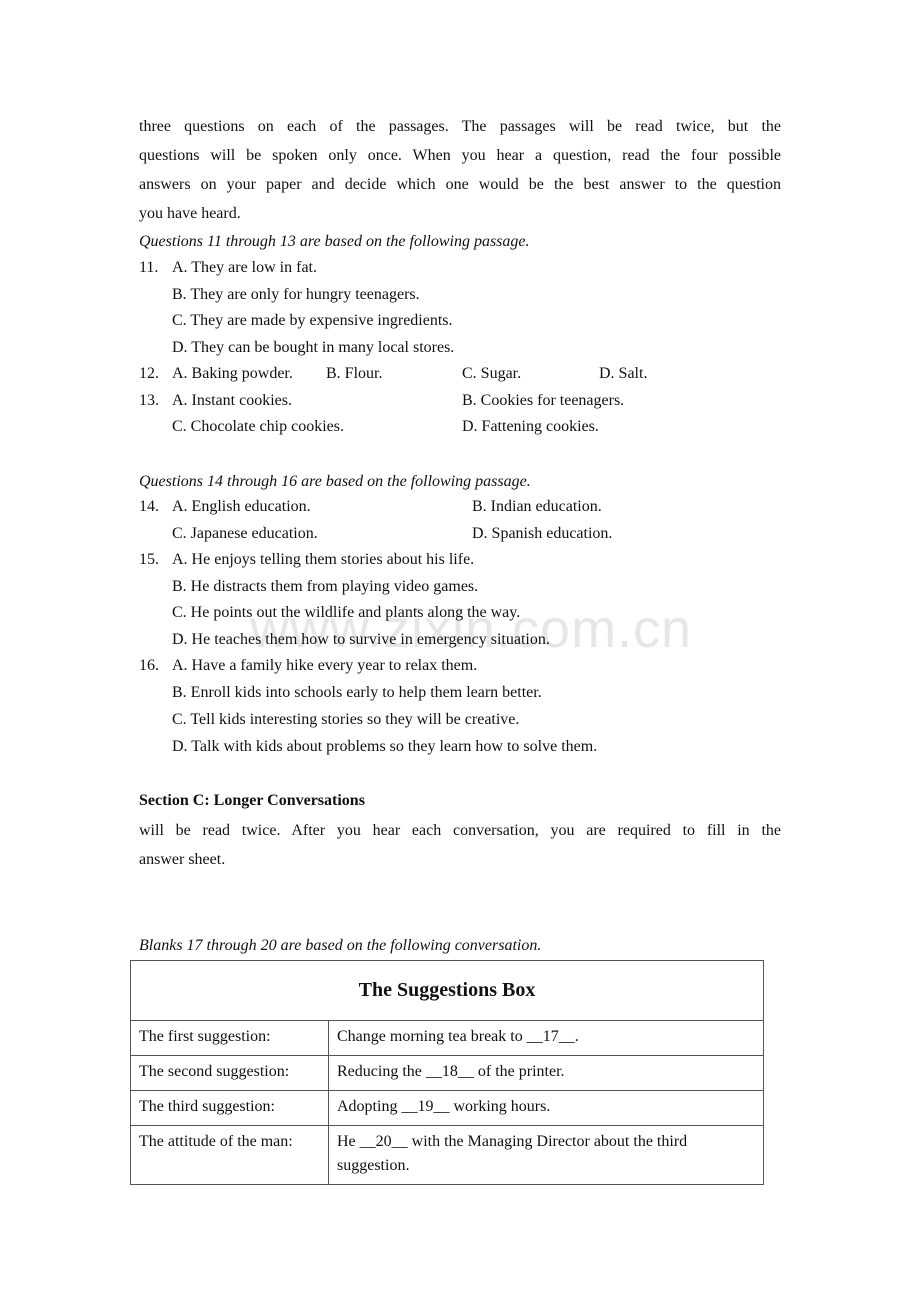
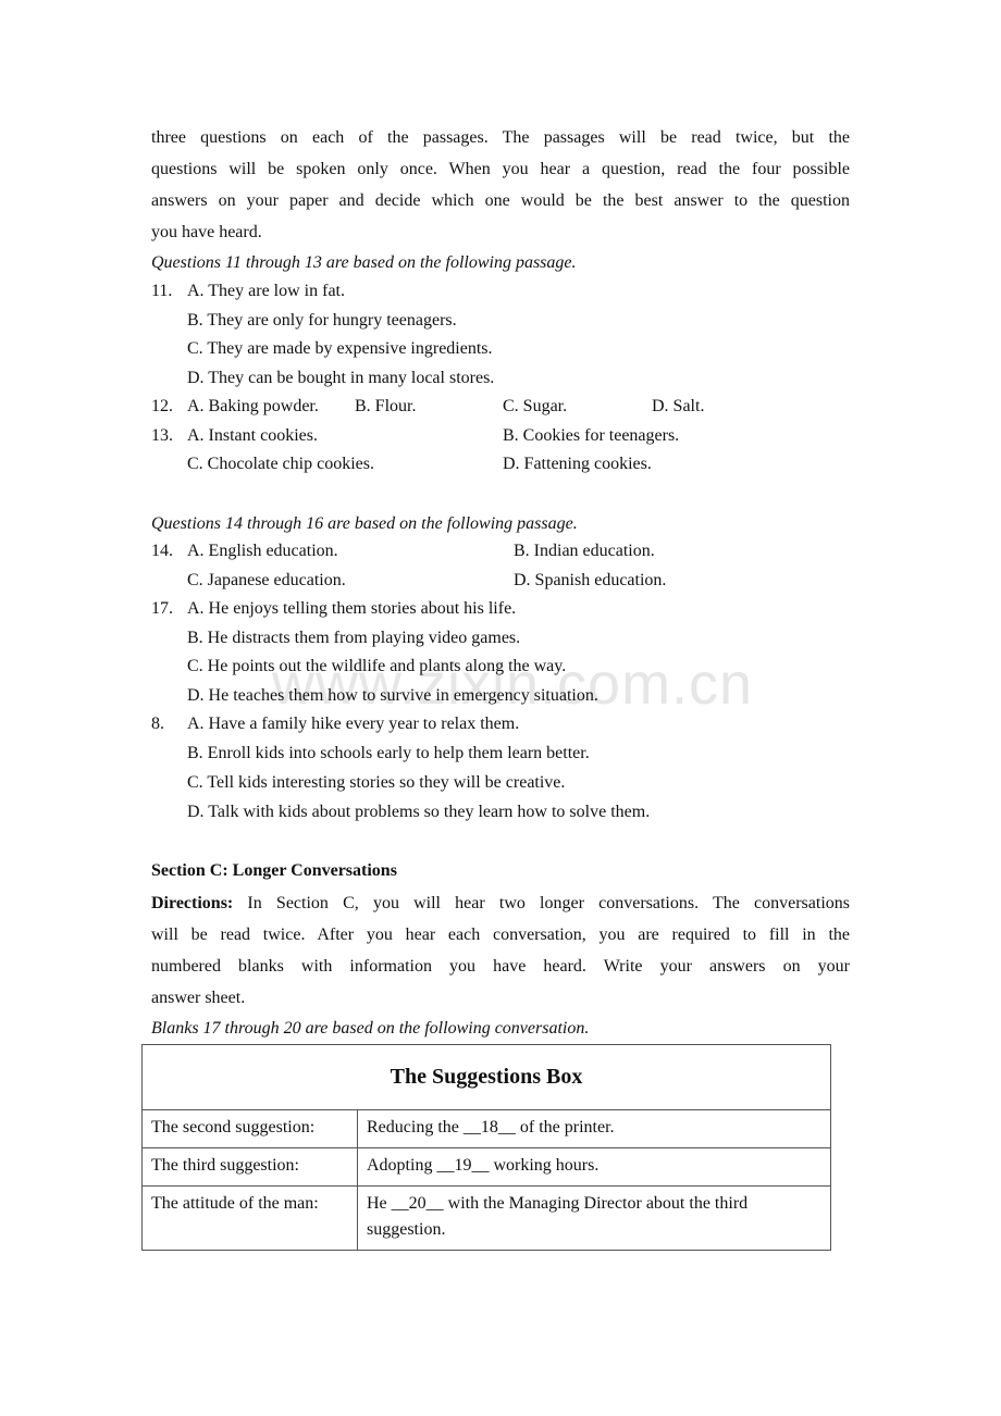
  www.zixin.com.cn
  three questions on each of the passages. The passages will be read twice, but the
  questions will be spoken only once. When you hear a question, read the four possible
  answers on your paper and decide which one would be the best answer to the question
  you have heard.
  Questions 11 through 13 are based on the following passage.
  11.
  A. They are low in fat.
  B. They are only for hungry teenagers.
  C. They are made by expensive ingredients.
  D. They can be bought in many local stores.
  12.
  A. Baking powder.
  B. Flour.
  C. Sugar.
  D. Salt.
  13.
  A. Instant cookies.
  B. Cookies for teenagers.
  C. Chocolate chip cookies.
  D. Fattening cookies.
  Questions 14 through 16 are based on the following passage.
  14.
  A. English education.
  B. Indian education.
  C. Japanese education.
  D. Spanish education.
- 15.
+ 17.
  A. He enjoys telling them stories about his life.
  B. He distracts them from playing video games.
  C. He points out the wildlife and plants along the way.
  D. He teaches them how to survive in emergency situation.
- 16.
+ 8.
  A. Have a family hike every year to relax them.
  B. Enroll kids into schools early to help them learn better.
  C. Tell kids interesting stories so they will be creative.
  D. Talk with kids about problems so they learn how to solve them.
  Section C: Longer Conversations
+ Directions: In Section C, you will hear two longer conversations. The conversations
  will be read twice. After you hear each conversation, you are required to fill in the
+ numbered blanks with information you have heard. Write your answers on your
  answer sheet.
  Blanks 17 through 20 are based on the following conversation.
  The Suggestions Box
- The first suggestion:	Change morning tea break to __17__.
  The second suggestion:	Reducing the __18__ of the printer.
  The third suggestion:	Adopting __19__ working hours.
  The attitude of the man:	He __20__ with the Managing Director about the third suggestion.
